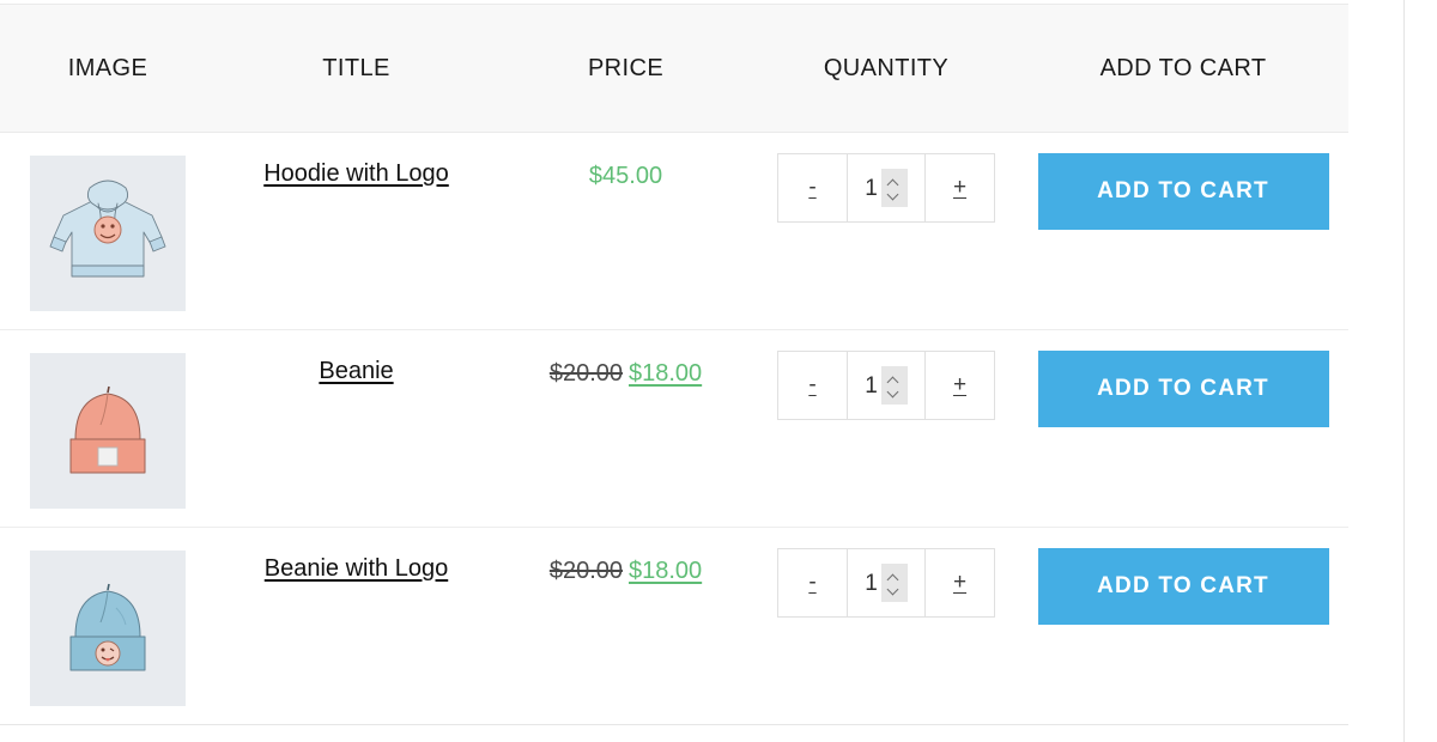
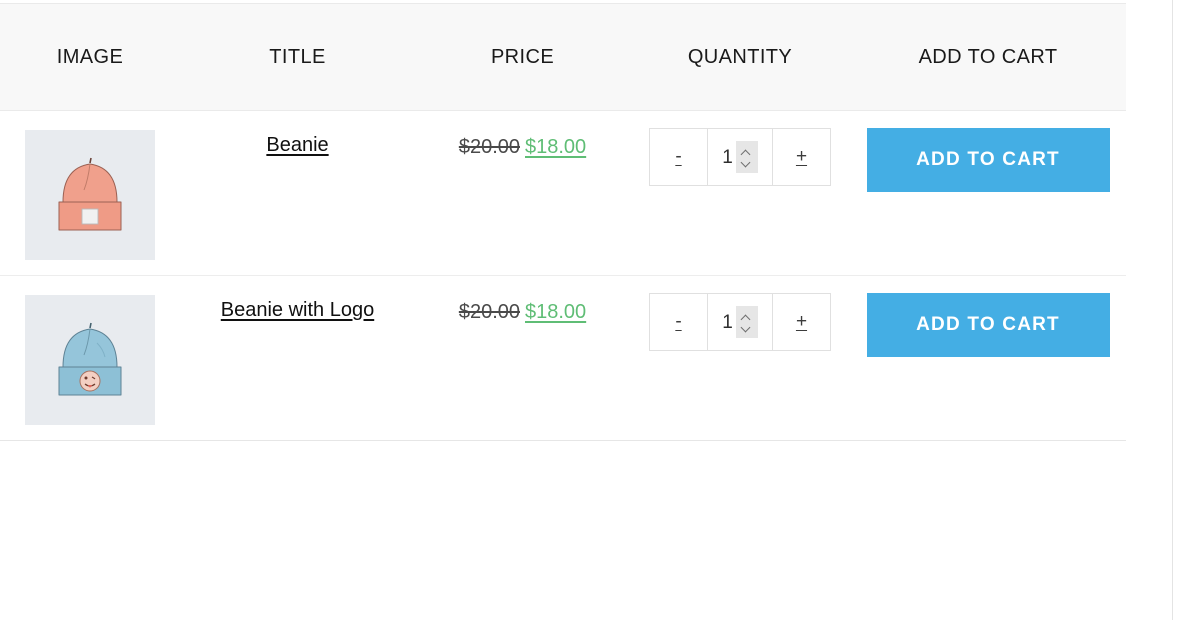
  IMAGE	TITLE	PRICE	QUANTITY	ADD TO CART
- 	Hoodie with Logo	$45.00	- 1 +	ADD TO CART
  	Beanie	$20.00 $18.00	- 1 +	ADD TO CART
  	Beanie with Logo	$20.00 $18.00	- 1 +	ADD TO CART
